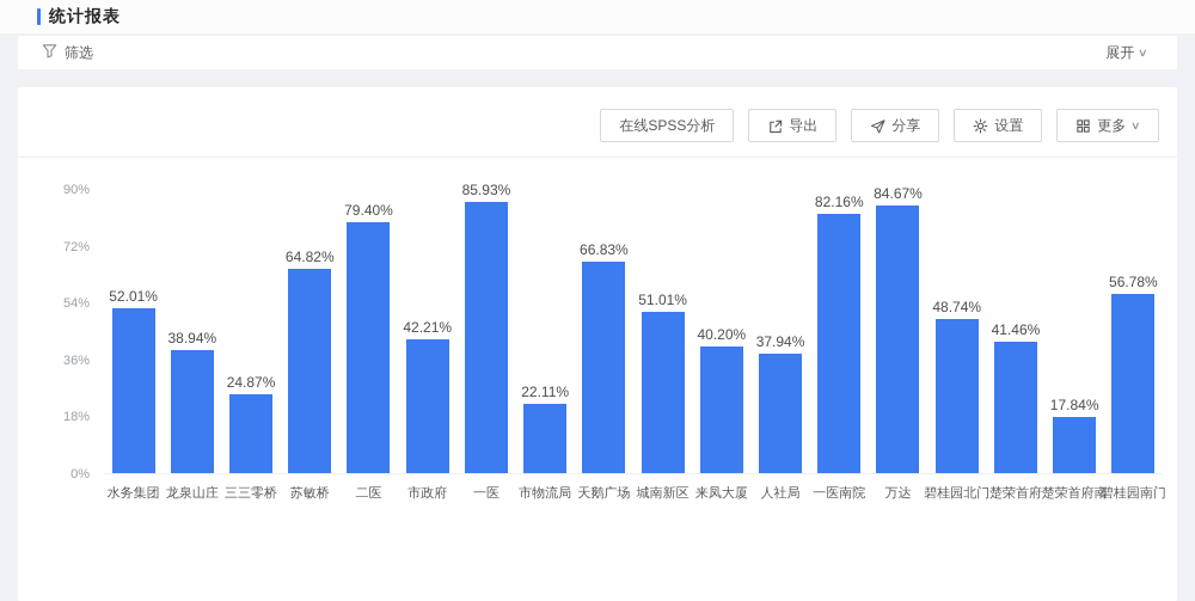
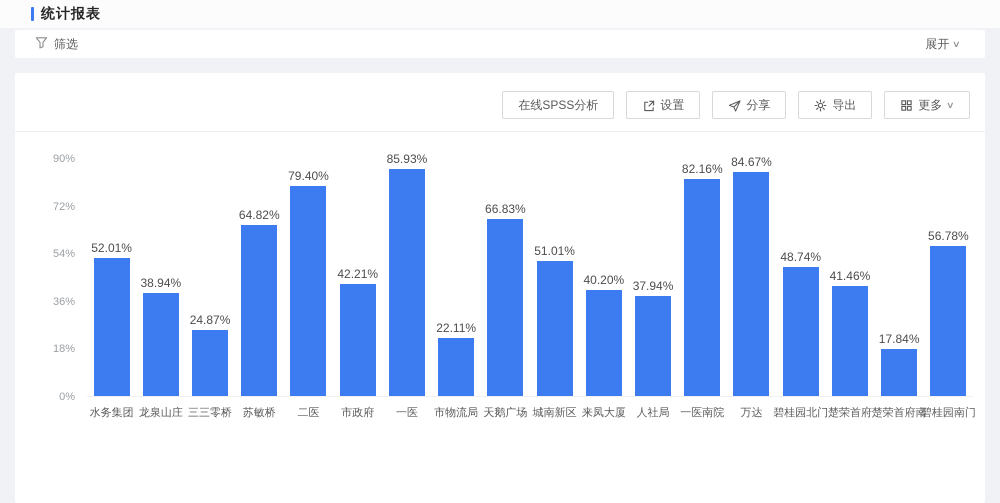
  统计报表
  筛选
  展开
  ∨
  在线SPSS分析
- 导出
+ 设置
  分享
- 设置
+ 导出
  更多
  ∨
  0%
  18%
  36%
  54%
  72%
  90%
  52.01%
  38.94%
  24.87%
  64.82%
  79.40%
  42.21%
  85.93%
  22.11%
  66.83%
  51.01%
  40.20%
  37.94%
  82.16%
  84.67%
  48.74%
  41.46%
  17.84%
  56.78%
  水务集团
  龙泉山庄
  三三零桥
  苏敏桥
  二医
  市政府
  一医
  市物流局
  天鹅广场
  城南新区
  来凤大厦
  人社局
  一医南院
  万达
  碧桂园北门
  楚荣首府
  楚荣首府南
  碧桂园南门
